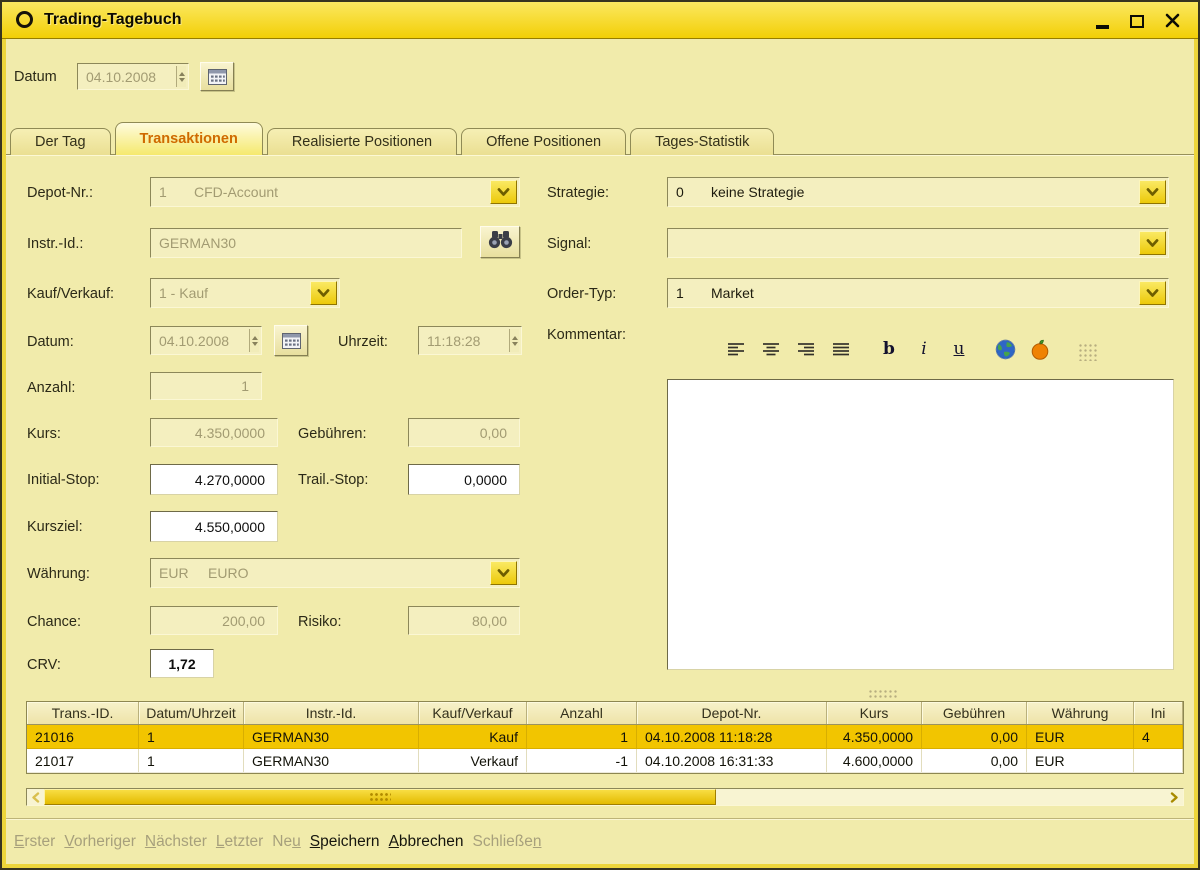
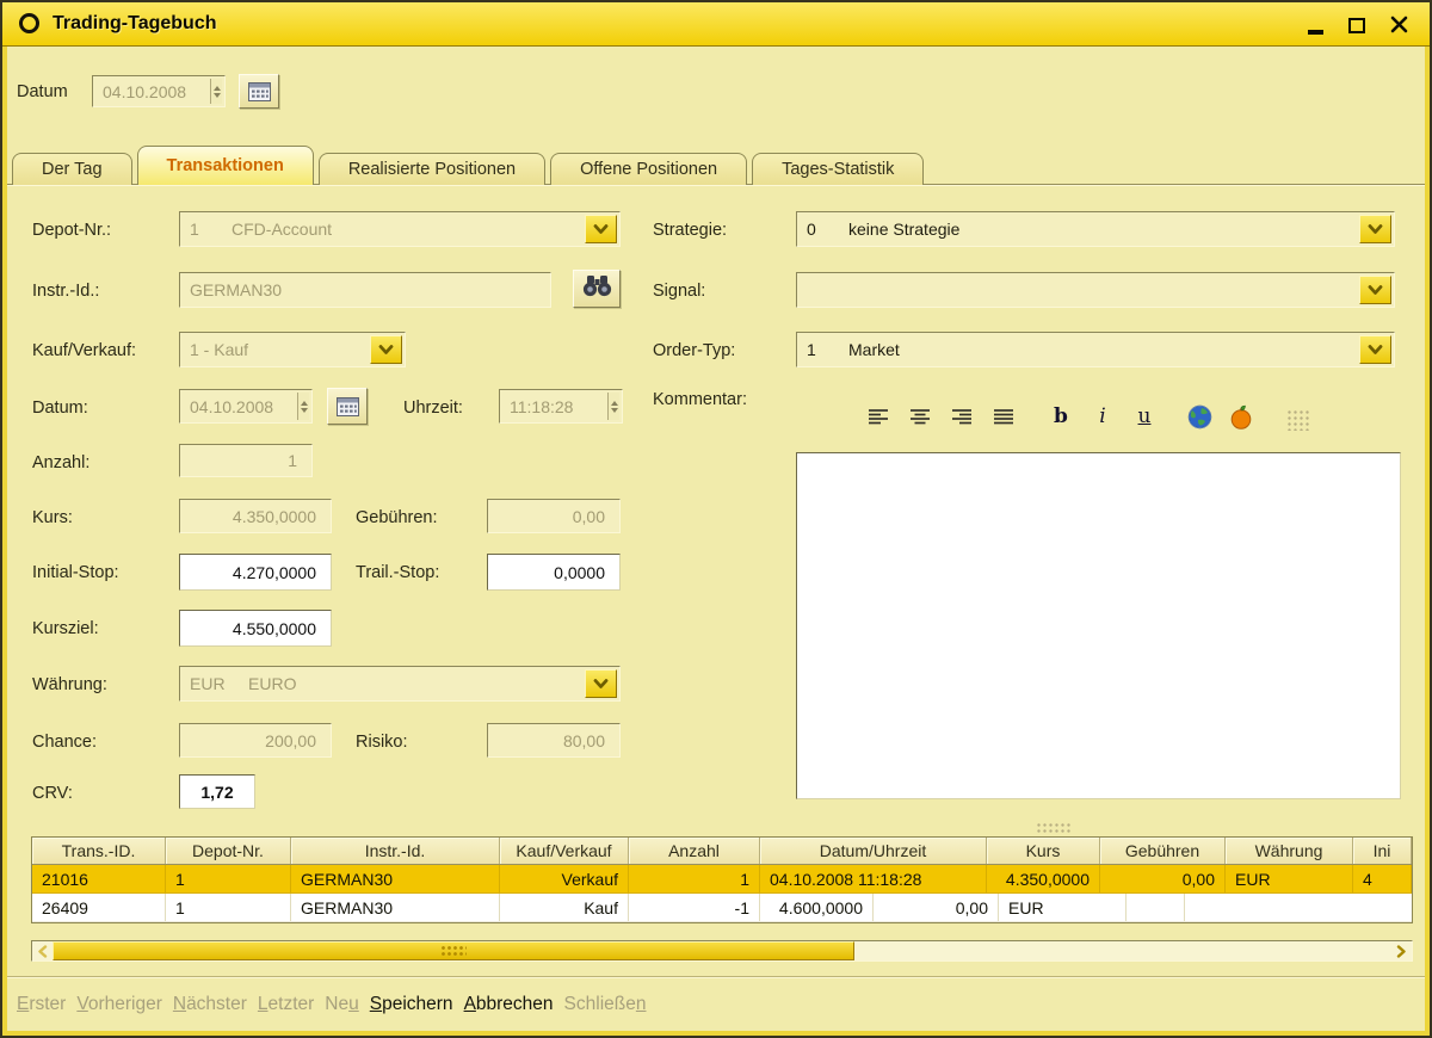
  Trading-Tagebuch
  Datum
  04.10.2008
  Der Tag
  Transaktionen
  Realisierte Positionen
  Offene Positionen
  Tages-Statistik
  Depot-Nr.:
  1 CFD-Account
  Instr.-Id.:
  GERMAN30
  Kauf/Verkauf:
  1 - Kauf
  Datum:
  04.10.2008
  Uhrzeit:
  11:18:28
  Anzahl:
  1
  Kurs:
  4.350,0000
  Gebühren:
  0,00
  Initial-Stop:
  4.270,0000
  Trail.-Stop:
  0,0000
  Kursziel:
  4.550,0000
  Währung:
  EUR EURO
  Chance:
  200,00
  Risiko:
  80,00
  CRV:
  1,72
  Strategie:
  0 keine Strategie
  Signal:
  Order-Typ:
  1 Market
  Kommentar:
  b
  i
  u
  Trans.-ID.
- Datum/Uhrzeit
+ Depot-Nr.
  Instr.-Id.
  Kauf/Verkauf
  Anzahl
- Depot-Nr.
+ Datum/Uhrzeit
  Kurs
  Gebühren
  Währung
  Ini
  21016
  1
  GERMAN30
- Kauf
+ Verkauf
  1
  04.10.2008 11:18:28
  4.350,0000
  0,00
  EUR
  4
- 21017
+ 26409
  1
  GERMAN30
- Verkauf
+ Kauf
  -1
- 04.10.2008 16:31:33
  4.600,0000
  0,00
  EUR
  Erster
  Vorheriger
  Nächster
  Letzter
  Neu
  Speichern
  Abbrechen
  Schließen
